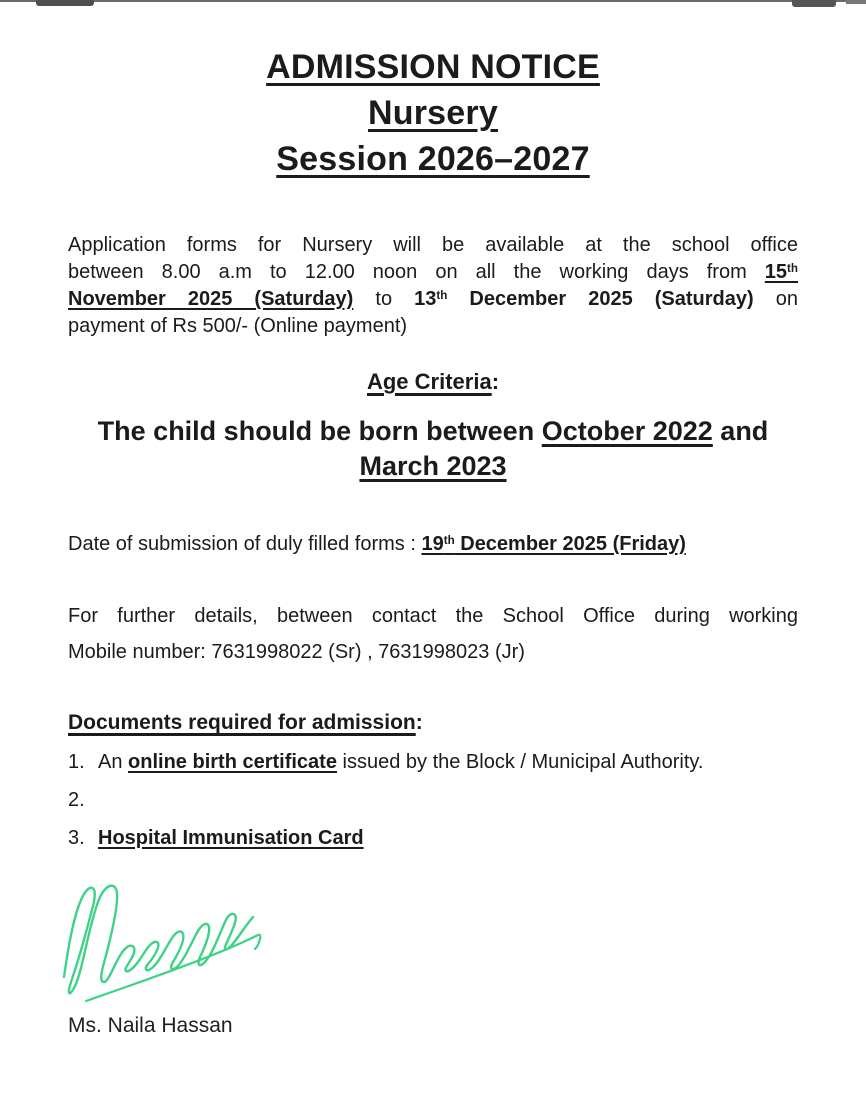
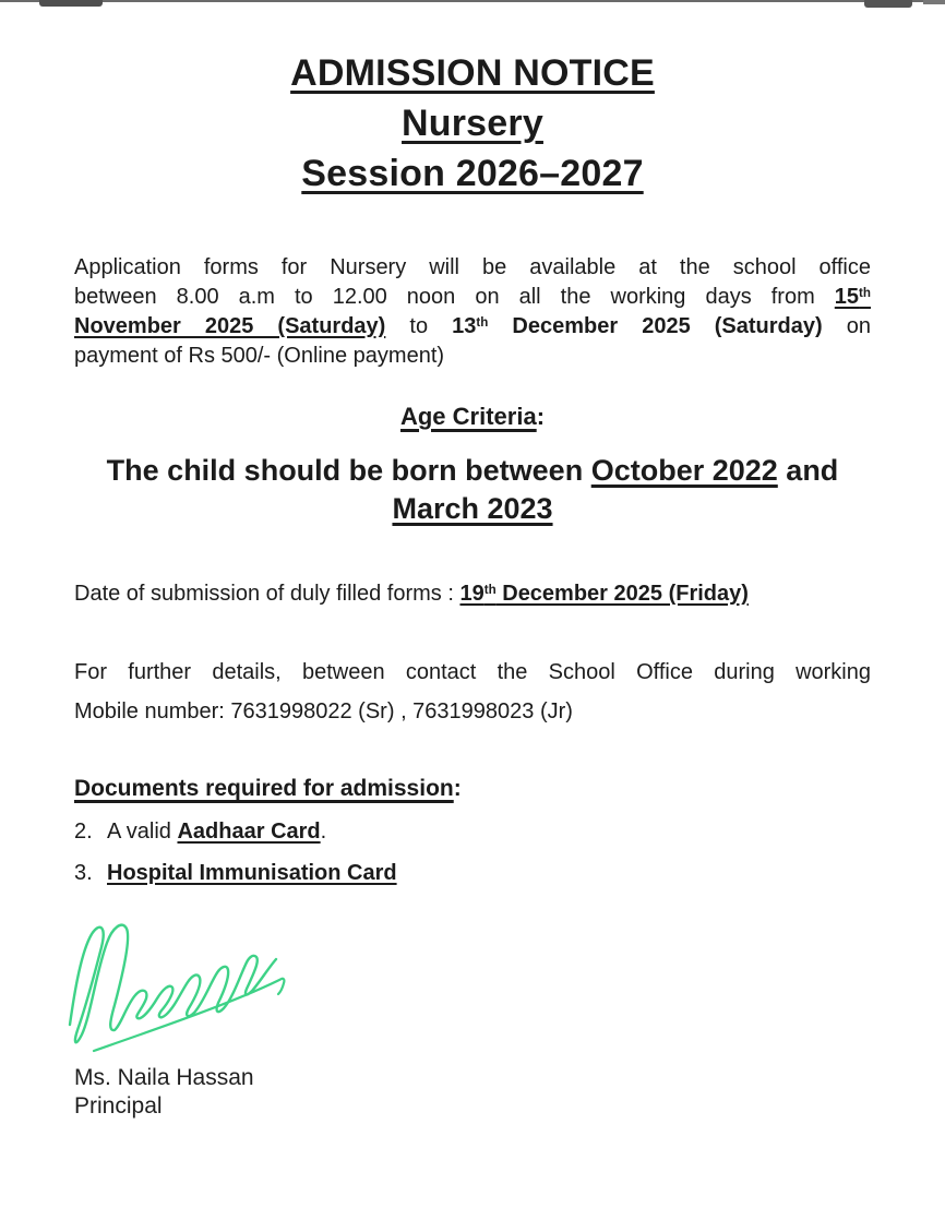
  ADMISSION NOTICE
  Nursery
  Session 2026–2027
  Application forms for Nursery will be available at the school office
  between 8.00 a.m to 12.00 noon on all the working days from 15th
  November 2025 (Saturday) to 13th December 2025 (Saturday) on
  payment of Rs 500/- (Online payment)
  Age Criteria:
  The child should be born between October 2022 and
  March 2023
  Date of submission of duly filled forms : 19th December 2025 (Friday)
  For further details, between contact the School Office during working
  Mobile number: 7631998022 (Sr) , 7631998023 (Jr)
  Documents required for admission:
- 1.
- An online birth certificate issued by the Block / Municipal Authority.
  2.
+ A valid Aadhaar Card.
  3.
  Hospital Immunisation Card
  Ms. Naila Hassan
+ Principal
